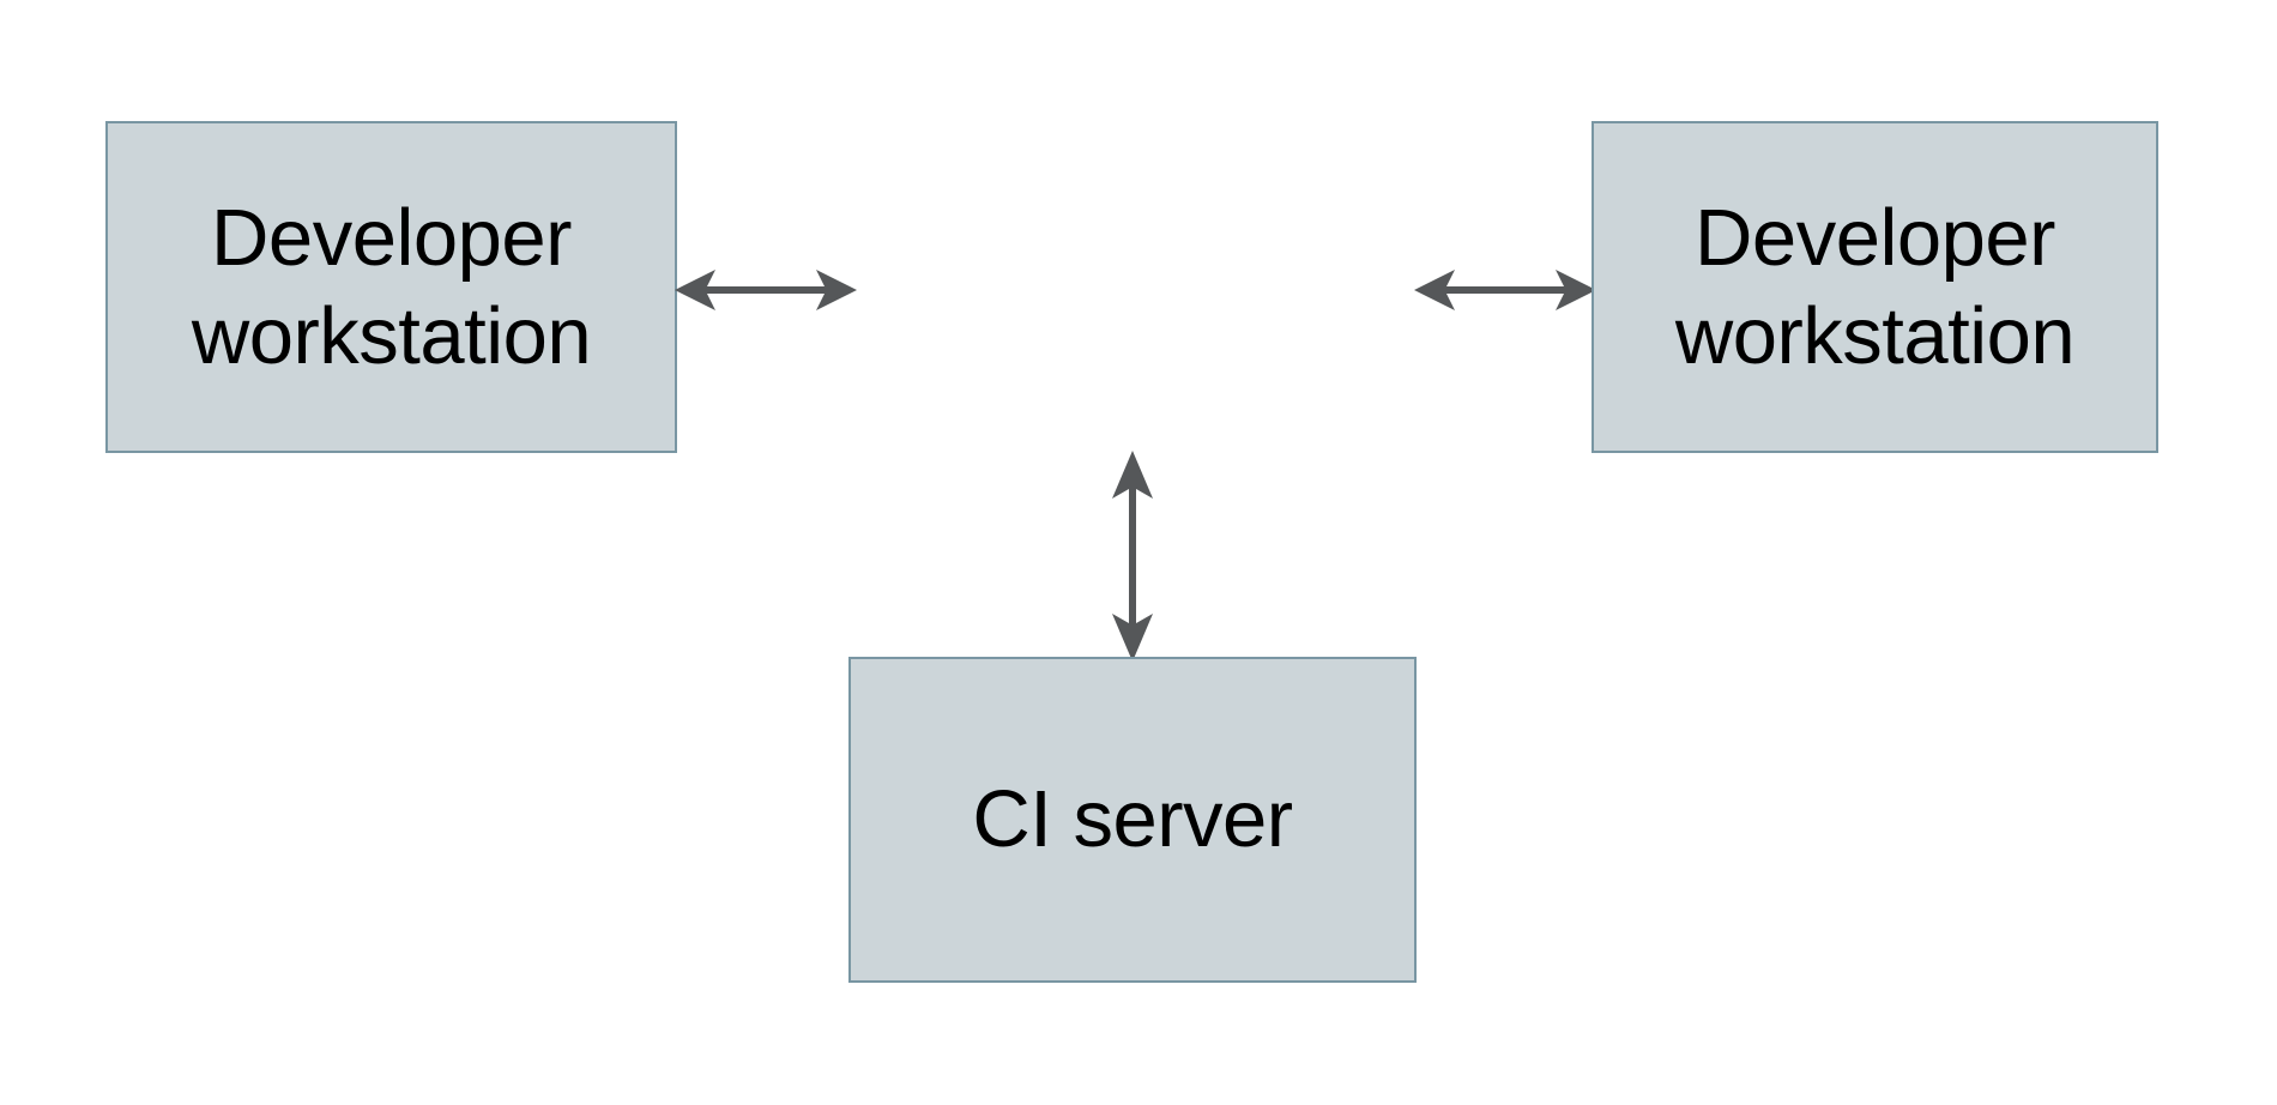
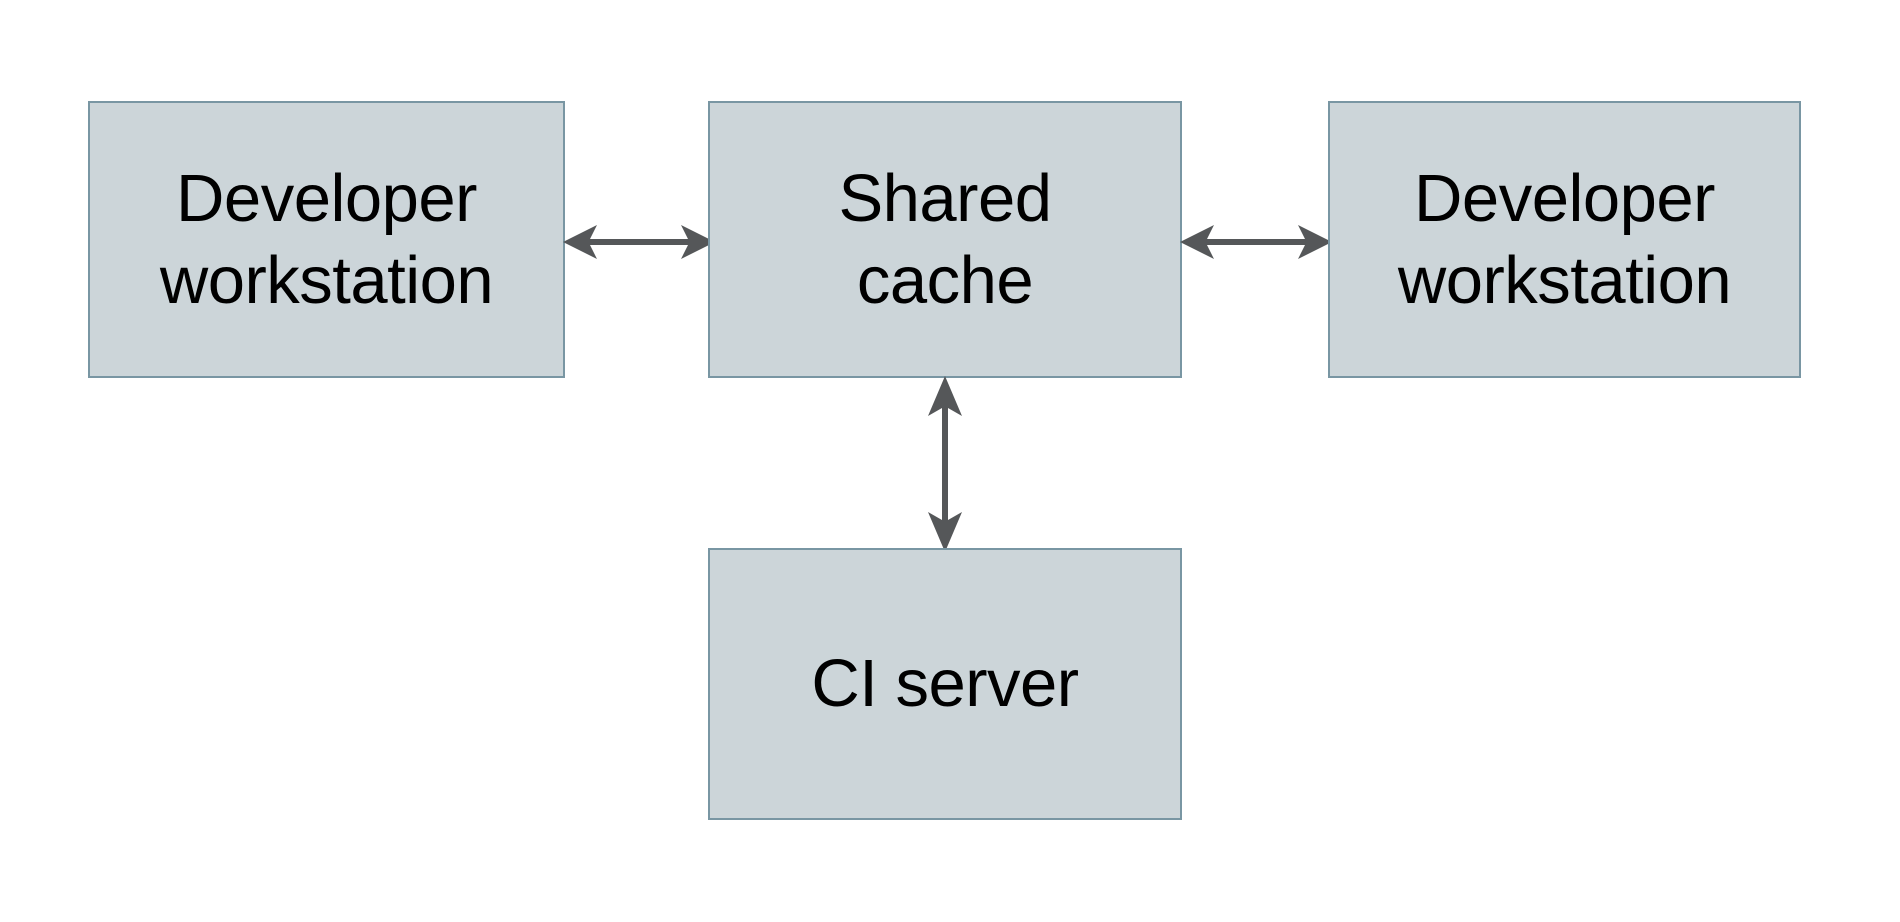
  Developer
  workstation
+ Shared
+ cache
  Developer
  workstation
  CI server
